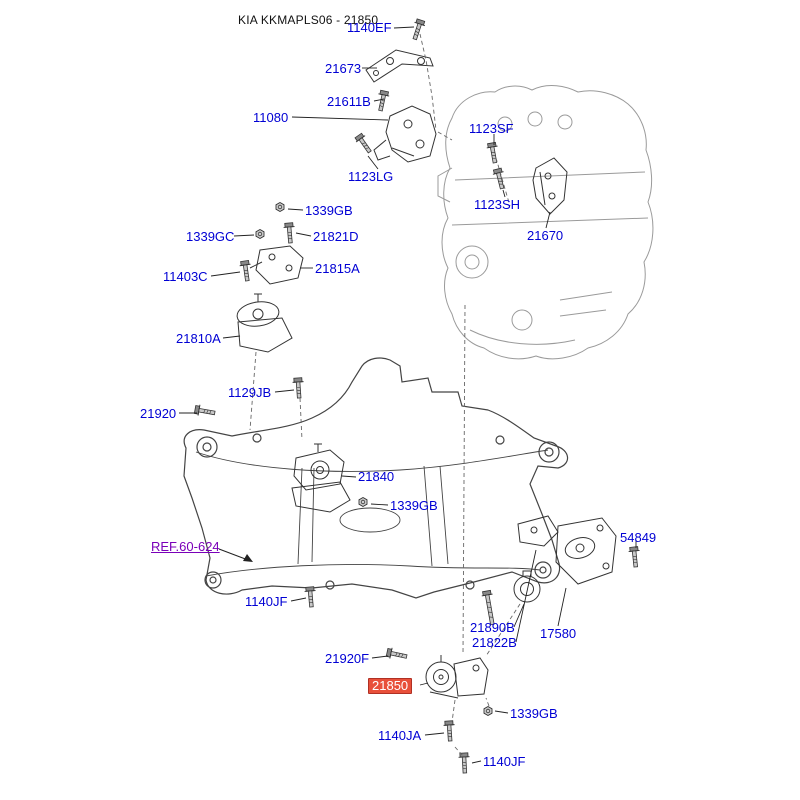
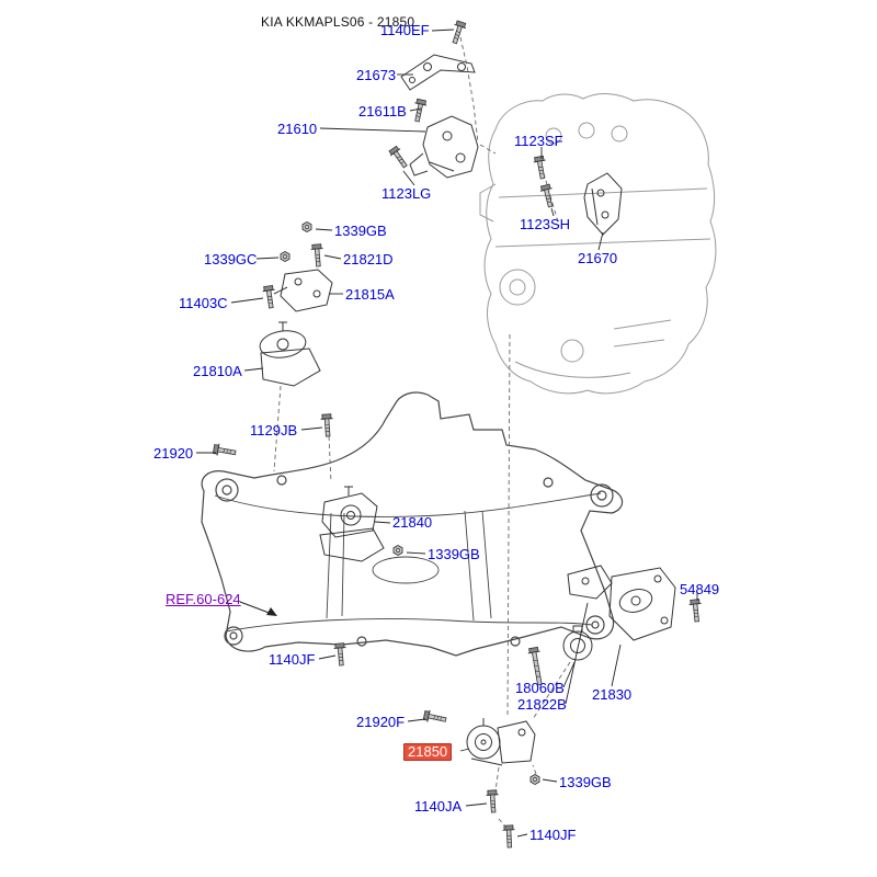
  KIA KKMAPLS06 - 21850
  1140EF
  21673
  21611B
- 11080
+ 21610
  1123LG
  1123SF
  1123SH
  21670
  1339GB
  1339GC
  21821D
  21815A
  11403C
  21810A
  1129JB
  21920
  21840
  1339GB
  REF.60-624
  54849
  1140JF
- 21890B
+ 18060B
  21822B
- 17580
+ 21830
  21920F
  21850
  1339GB
  1140JA
  1140JF
